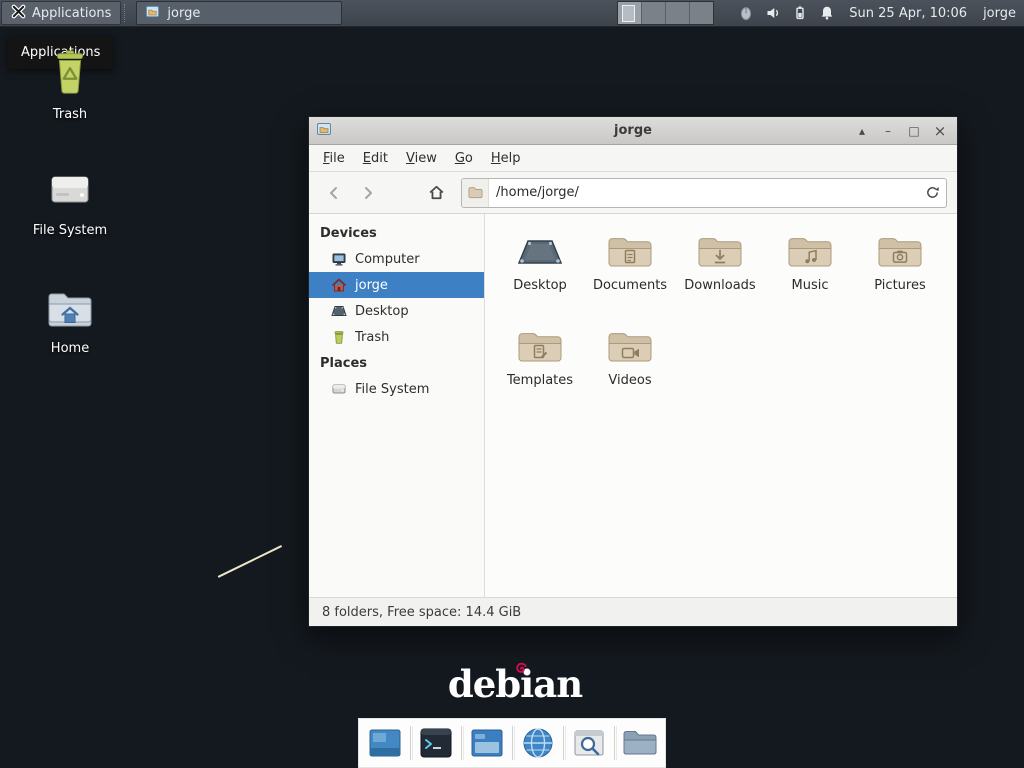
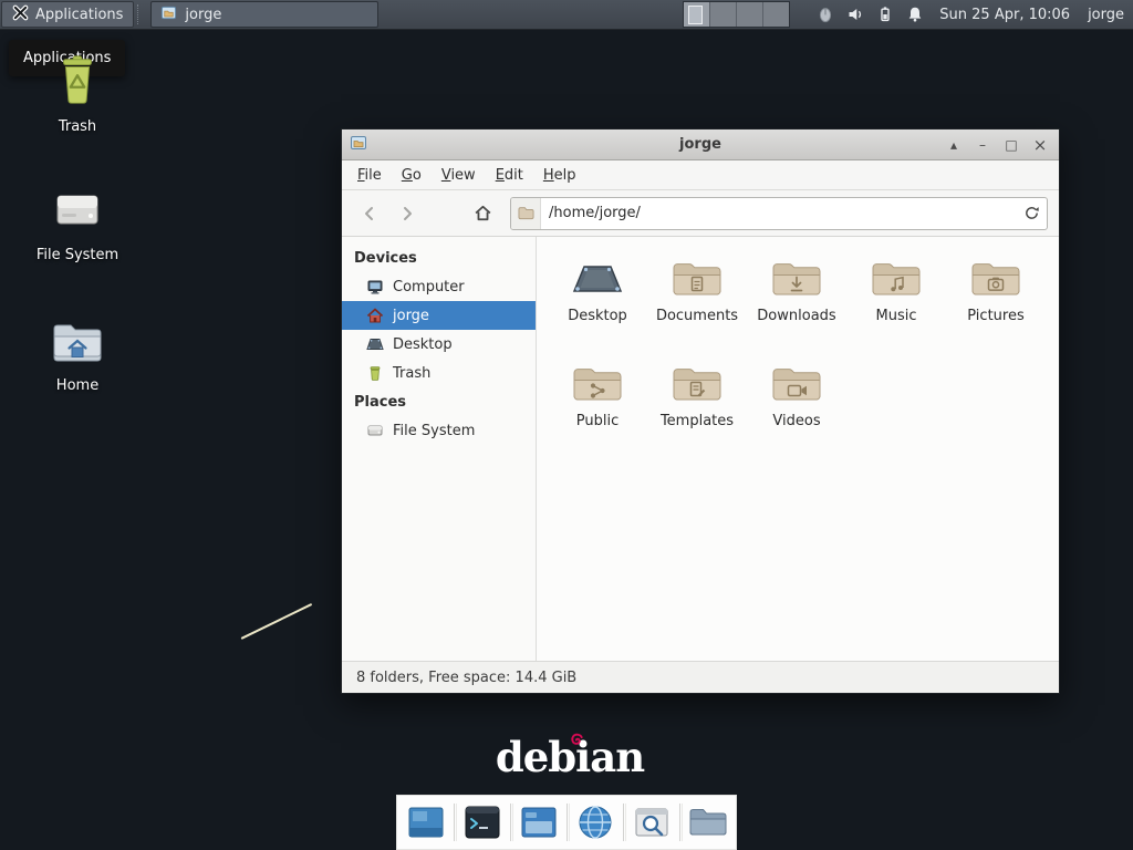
  Applications
  jorge
  Sun 25 Apr, 10:06
  jorge
  Applicaions
  Trash
  File System
  Home
  jorge
  ▴
  –
  □
  ×
  File
- Edit
+ Go
  View
- Go
+ Edit
  Help
  /home/jorge/
  Devices
  Computer
  jorge
  Desktop
  Trash
  Places
  File System
  Desktop
  Documents
  Downloads
  Music
  Pictures
+ Public
  Templates
  Videos
  8 folders, Free space: 14.4 GiB
  debian
